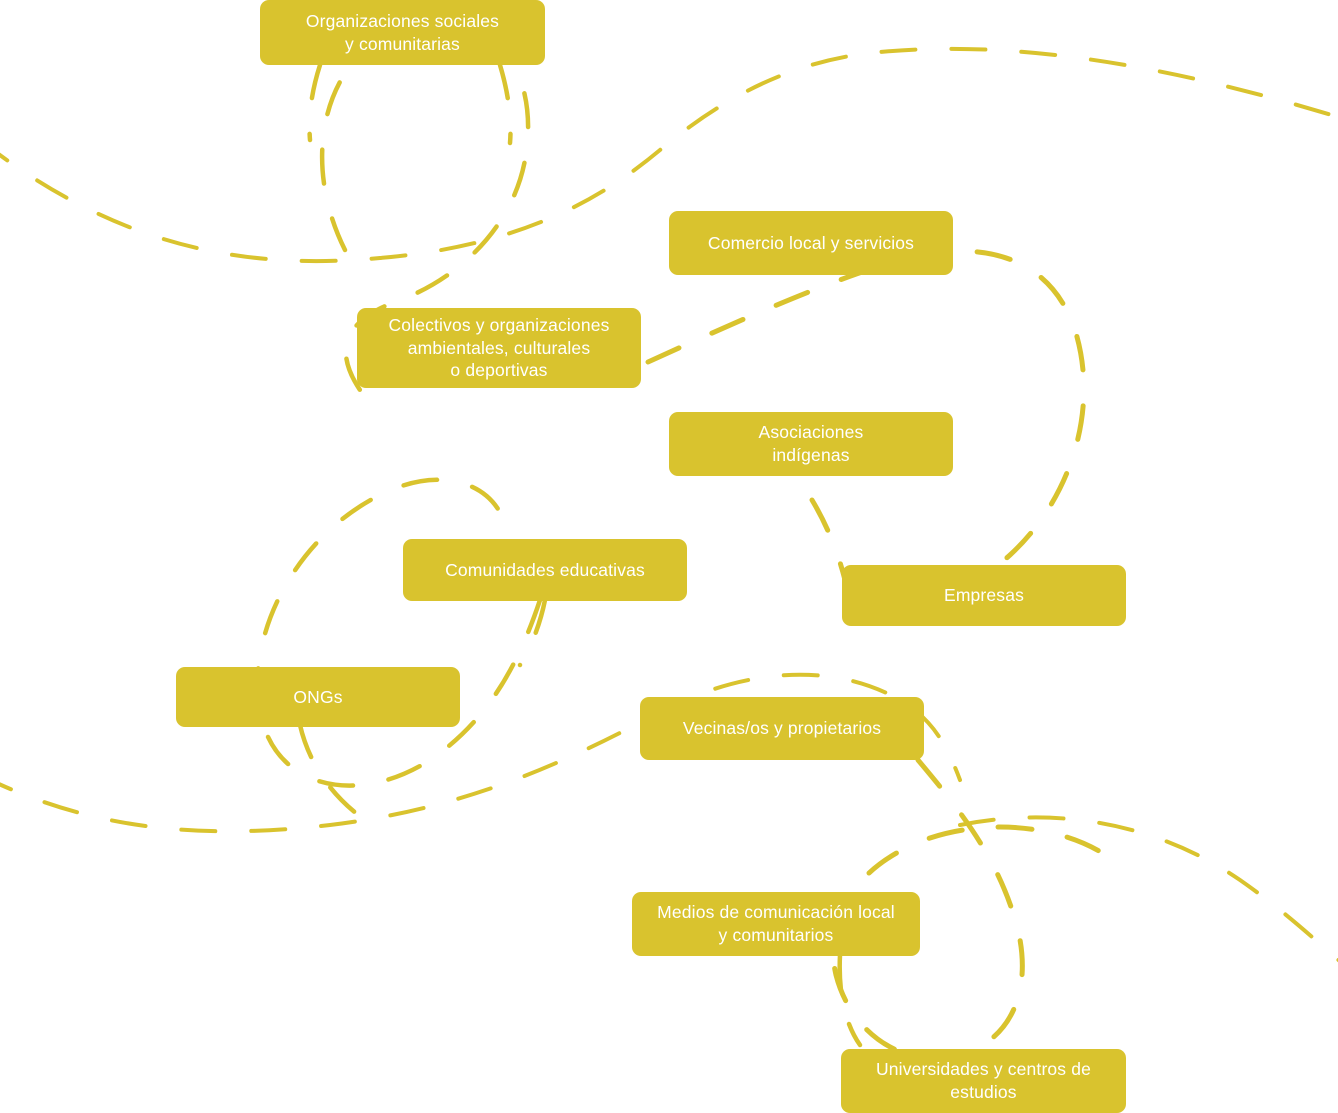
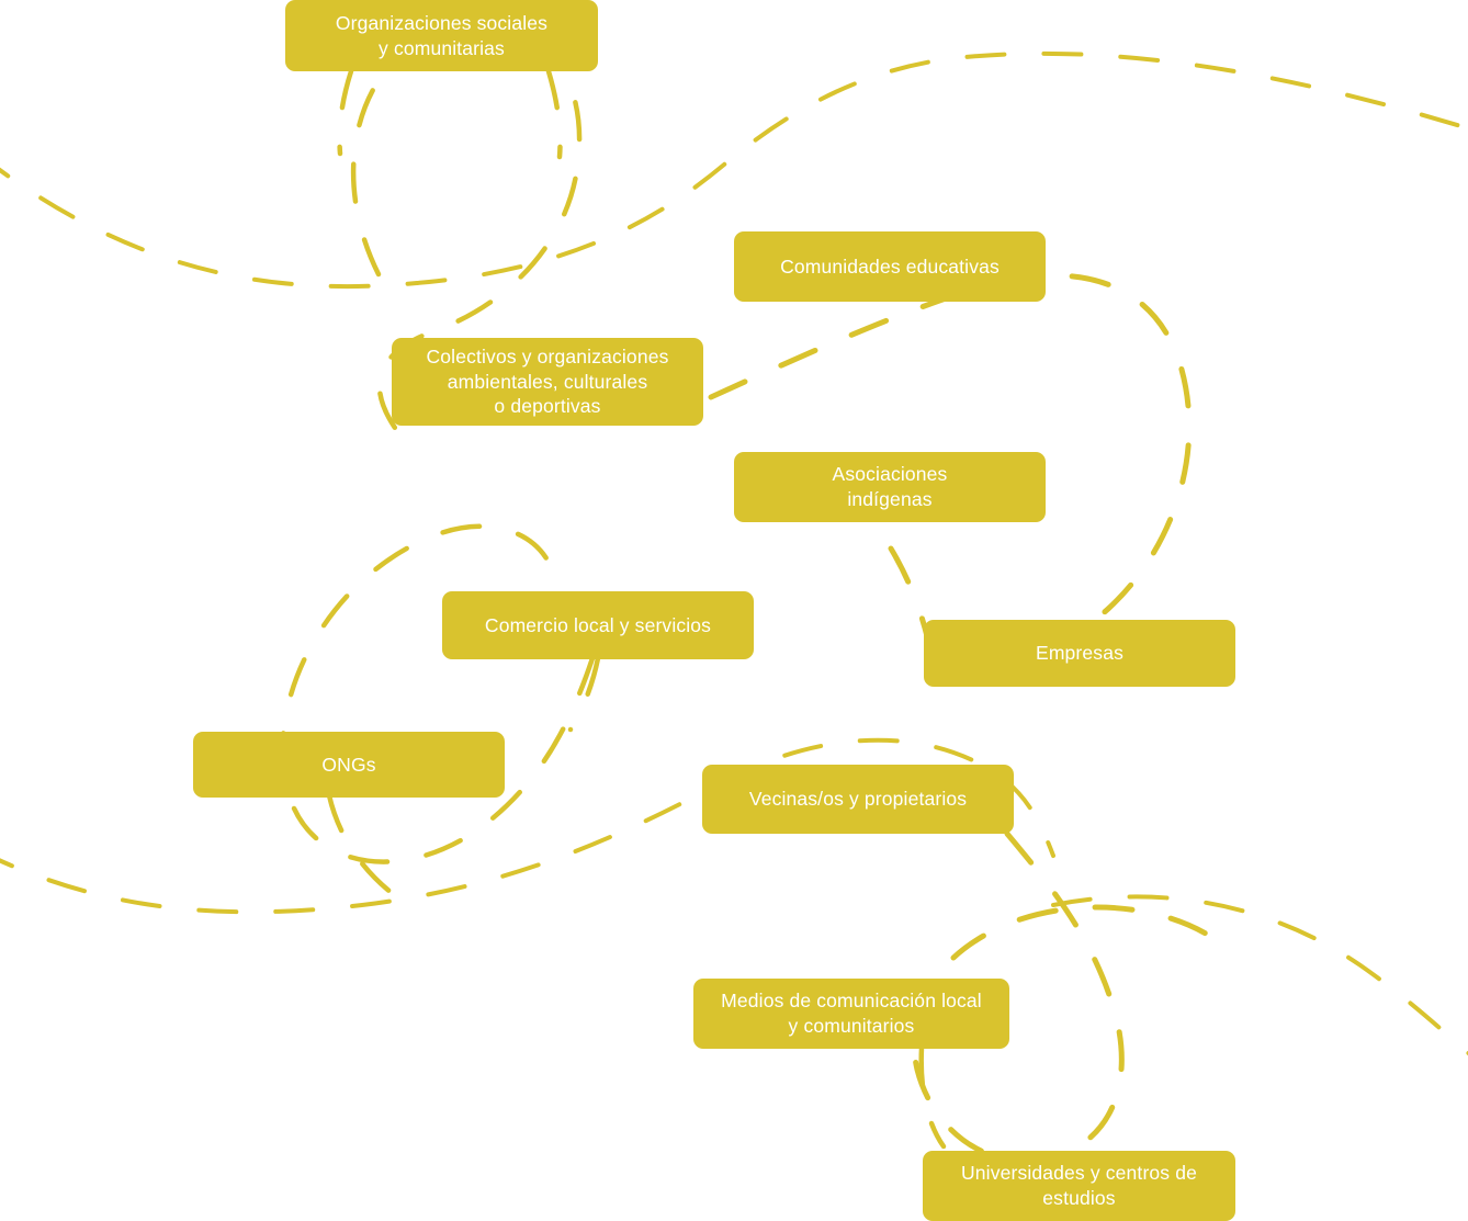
  Organizaciones sociales
  y comunitarias
- Comercio local y servicios
+ Comunidades educativas
  Colectivos y organizaciones
  ambientales, culturales
  o deportivas
  Asociaciones
  indígenas
- Comunidades educativas
+ Comercio local y servicios
  Empresas
  ONGs
  Vecinas/os y propietarios
  Medios de comunicación local
  y comunitarios
  Universidades y centros de
  estudios
